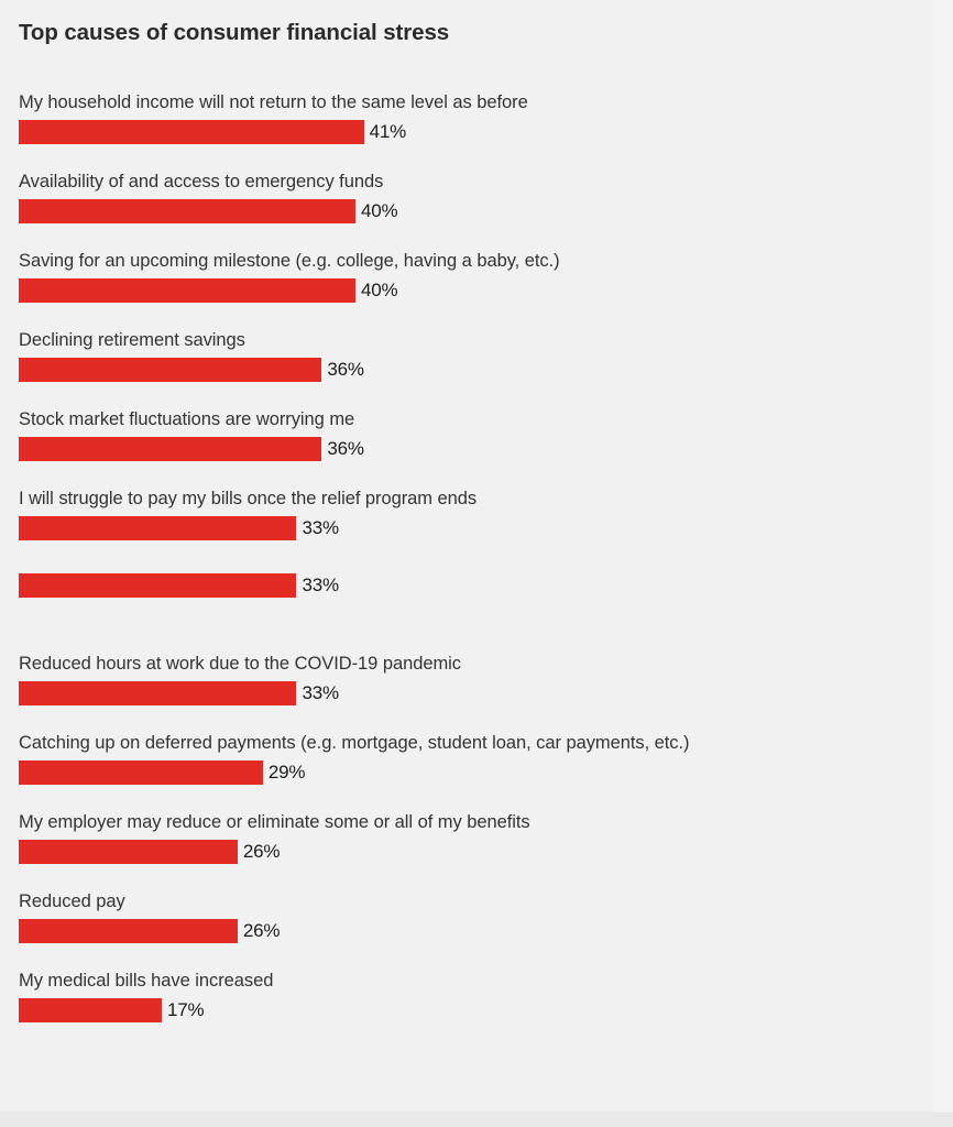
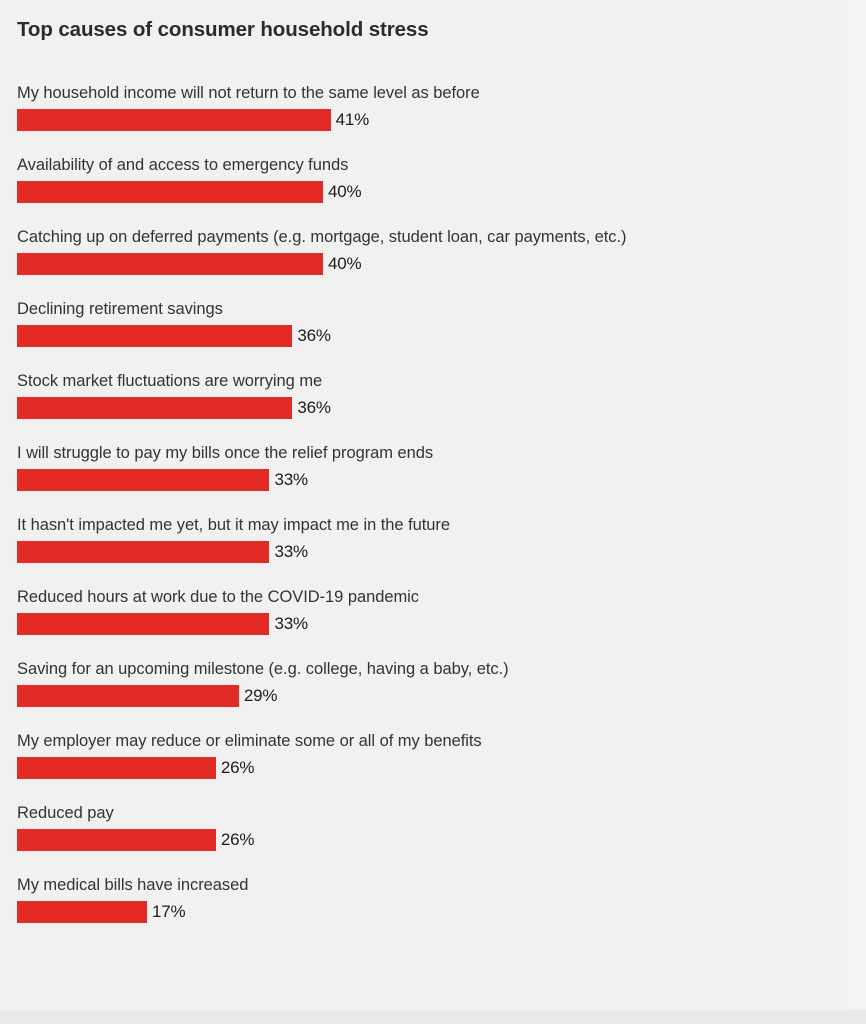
- Top causes of consumer financial stress
+ Top causes of consumer household stress
  My household income will not return to the same level as before
  41%
  Availability of and access to emergency funds
  40%
- Saving for an upcoming milestone (e.g. college, having a baby, etc.)
+ Catching up on deferred payments (e.g. mortgage, student loan, car payments, etc.)
  40%
  Declining retirement savings
  36%
  Stock market fluctuations are worrying me
  36%
  I will struggle to pay my bills once the relief program ends
  33%
+ It hasn't impacted me yet, but it may impact me in the future
  33%
  Reduced hours at work due to the COVID-19 pandemic
  33%
- Catching up on deferred payments (e.g. mortgage, student loan, car payments, etc.)
+ Saving for an upcoming milestone (e.g. college, having a baby, etc.)
  29%
  My employer may reduce or eliminate some or all of my benefits
  26%
  Reduced pay
  26%
  My medical bills have increased
  17%
